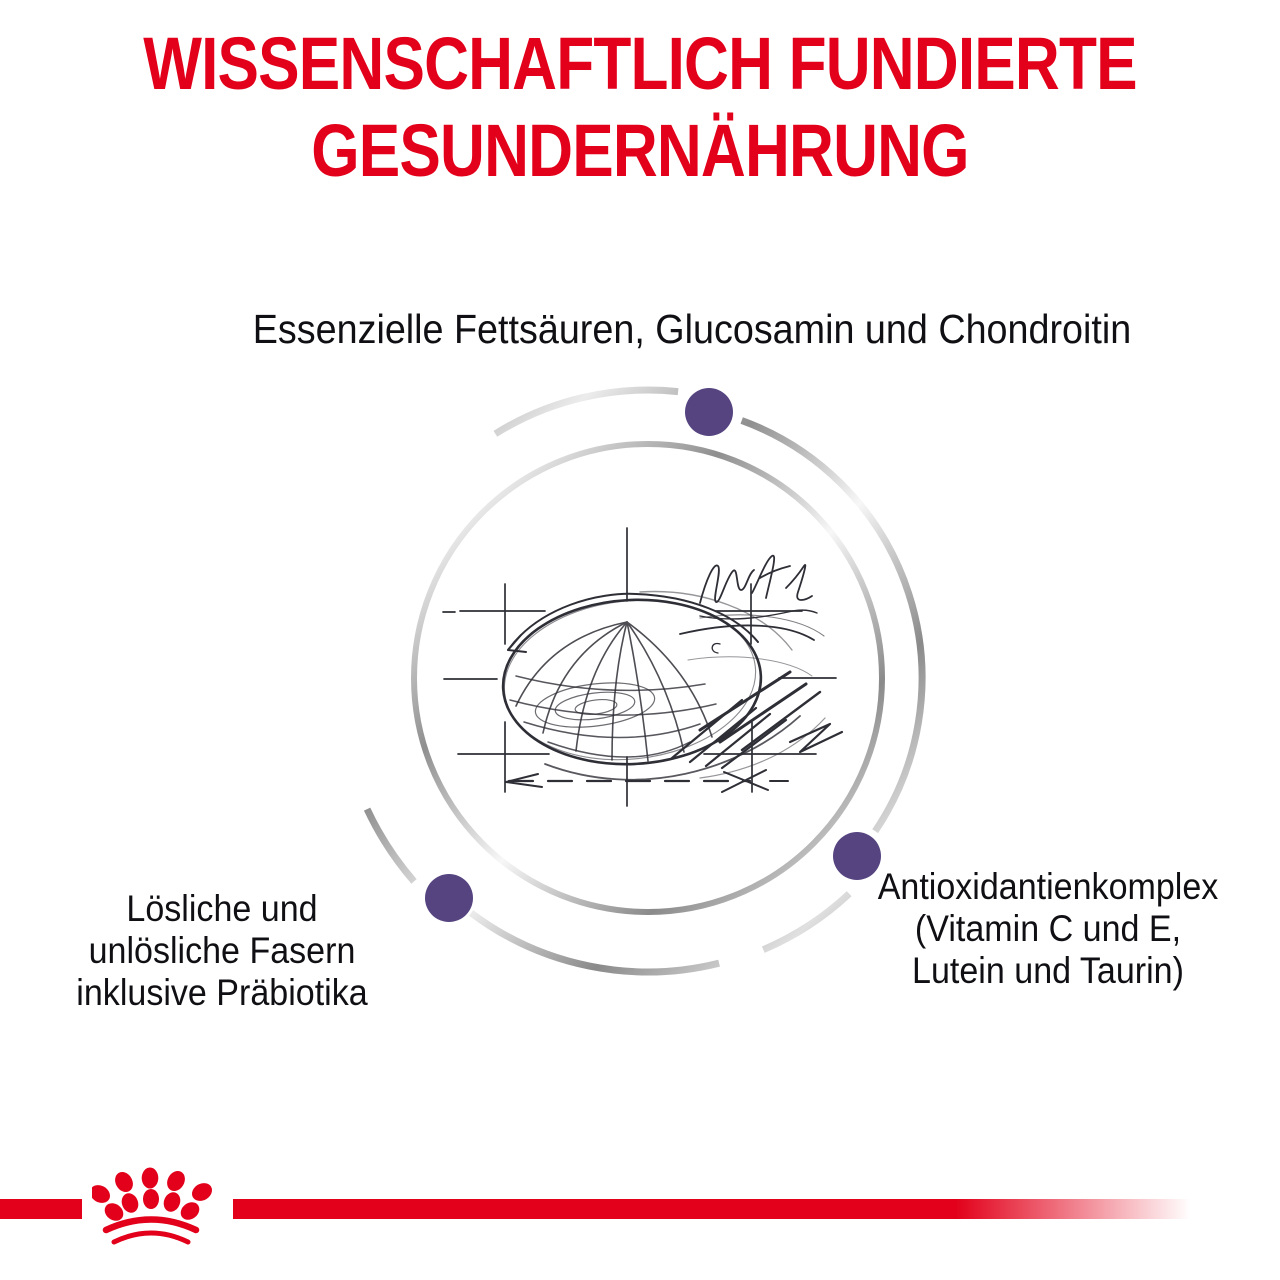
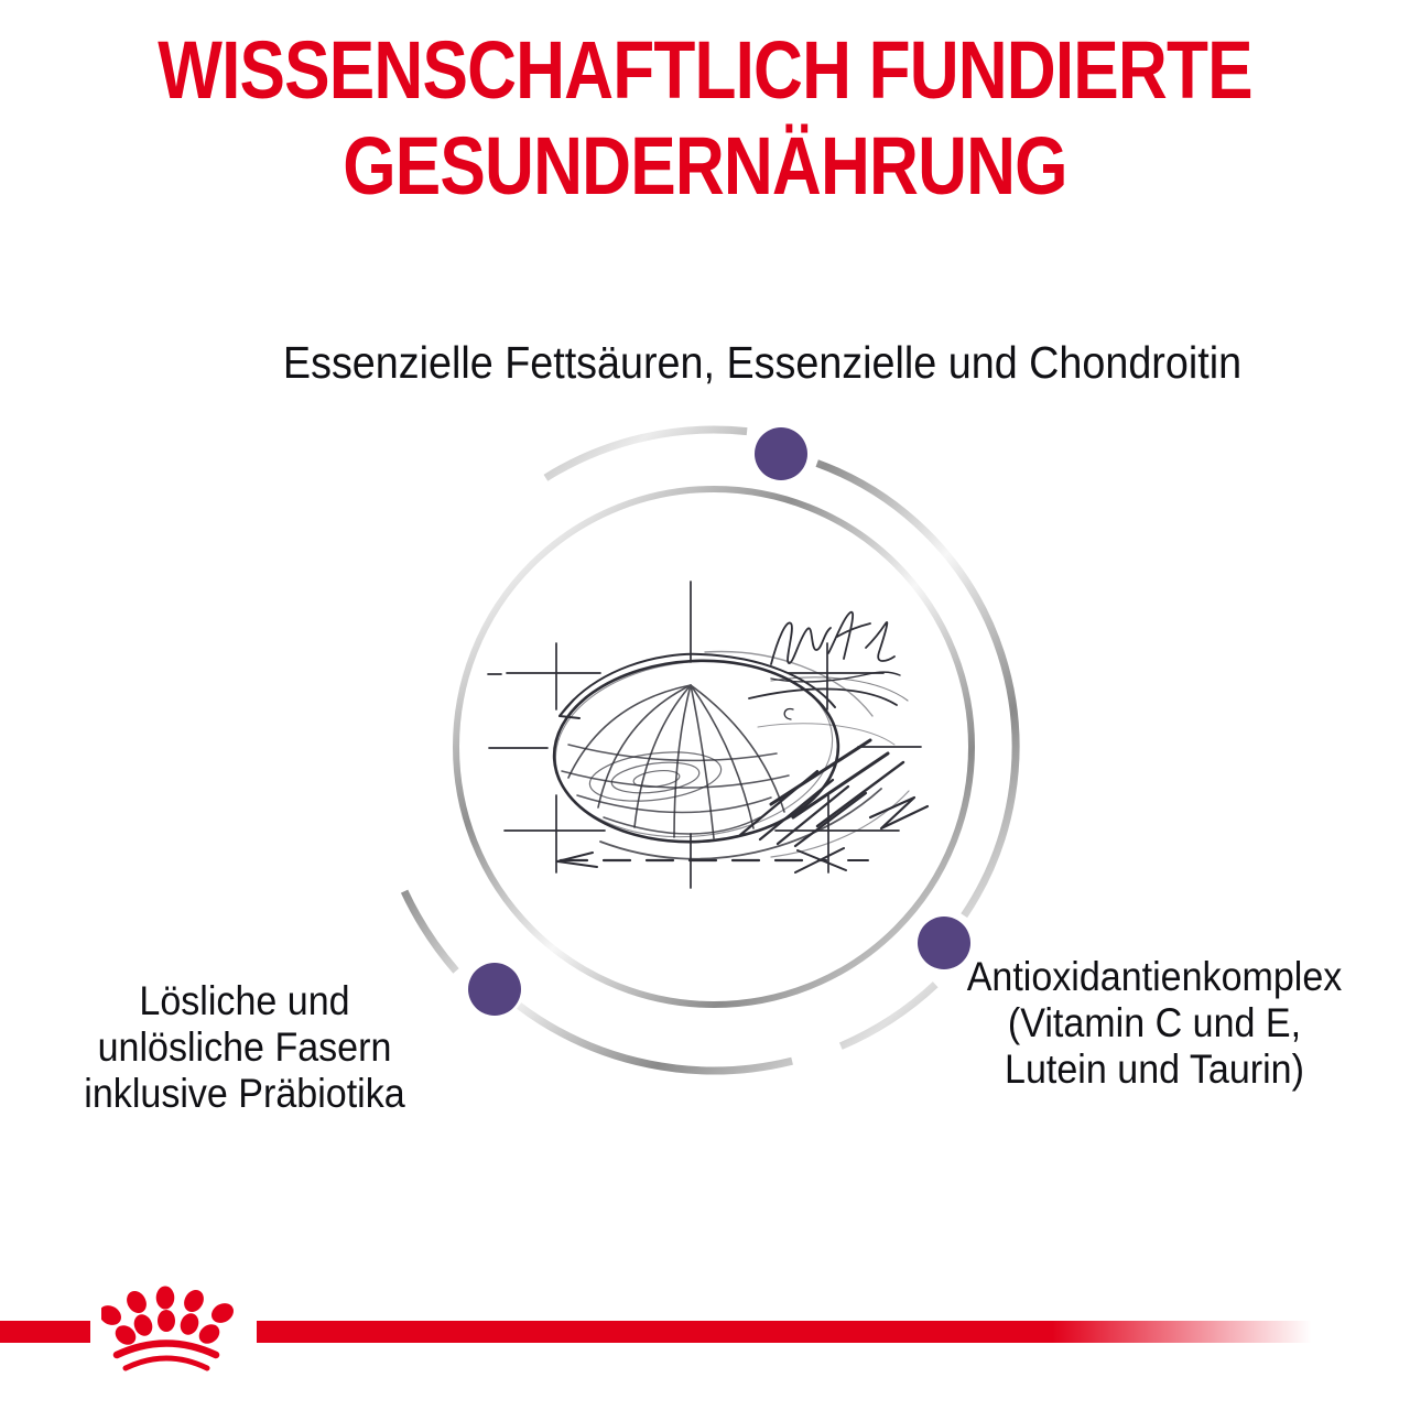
  WISSENSCHAFTLICH FUNDIERTE
  GESUNDERNÄHRUNG
- Essenzielle Fettsäuren, Glucosamin und Chondroitin
+ Essenzielle Fettsäuren, Essenzielle und Chondroitin
  Lösliche und
  unlösliche Fasern
  inklusive Präbiotika
  Antioxidantienkomplex
  (Vitamin C und E,
  Lutein und Taurin)
